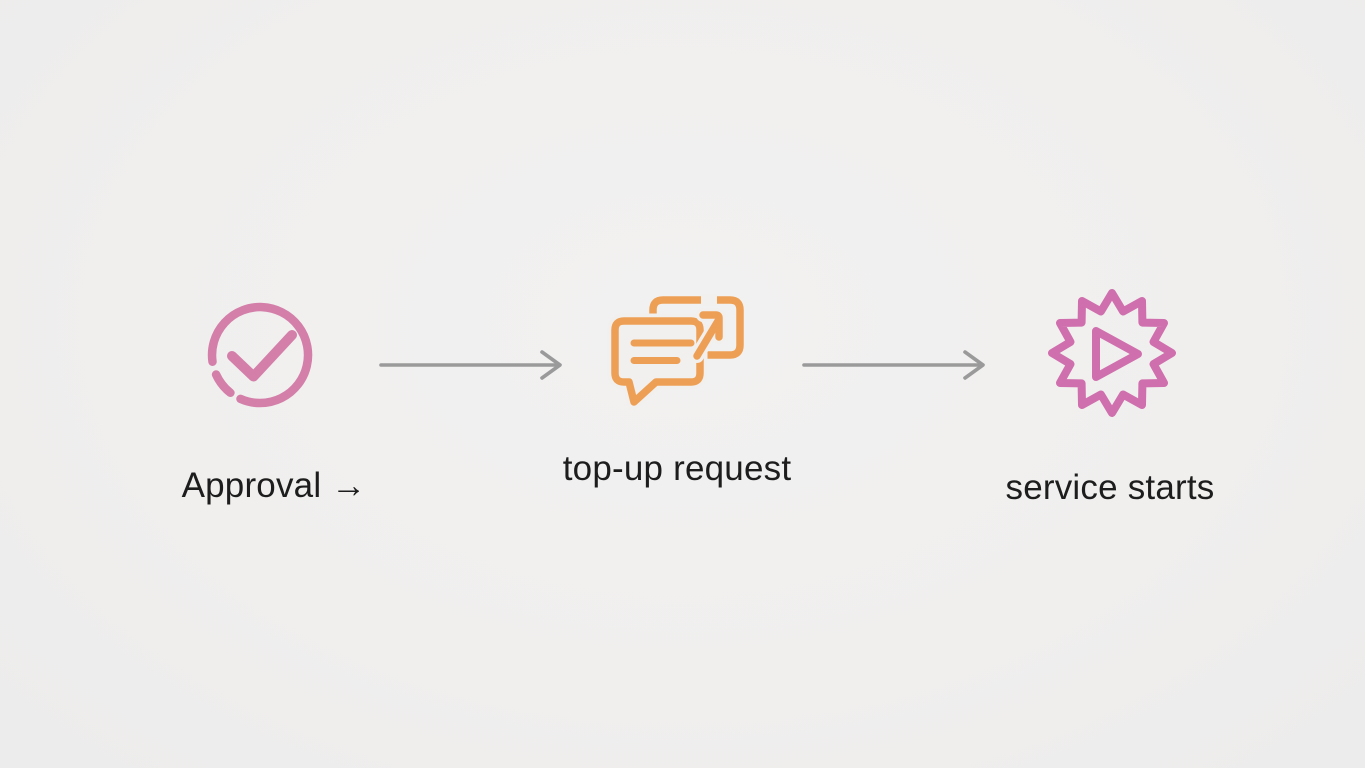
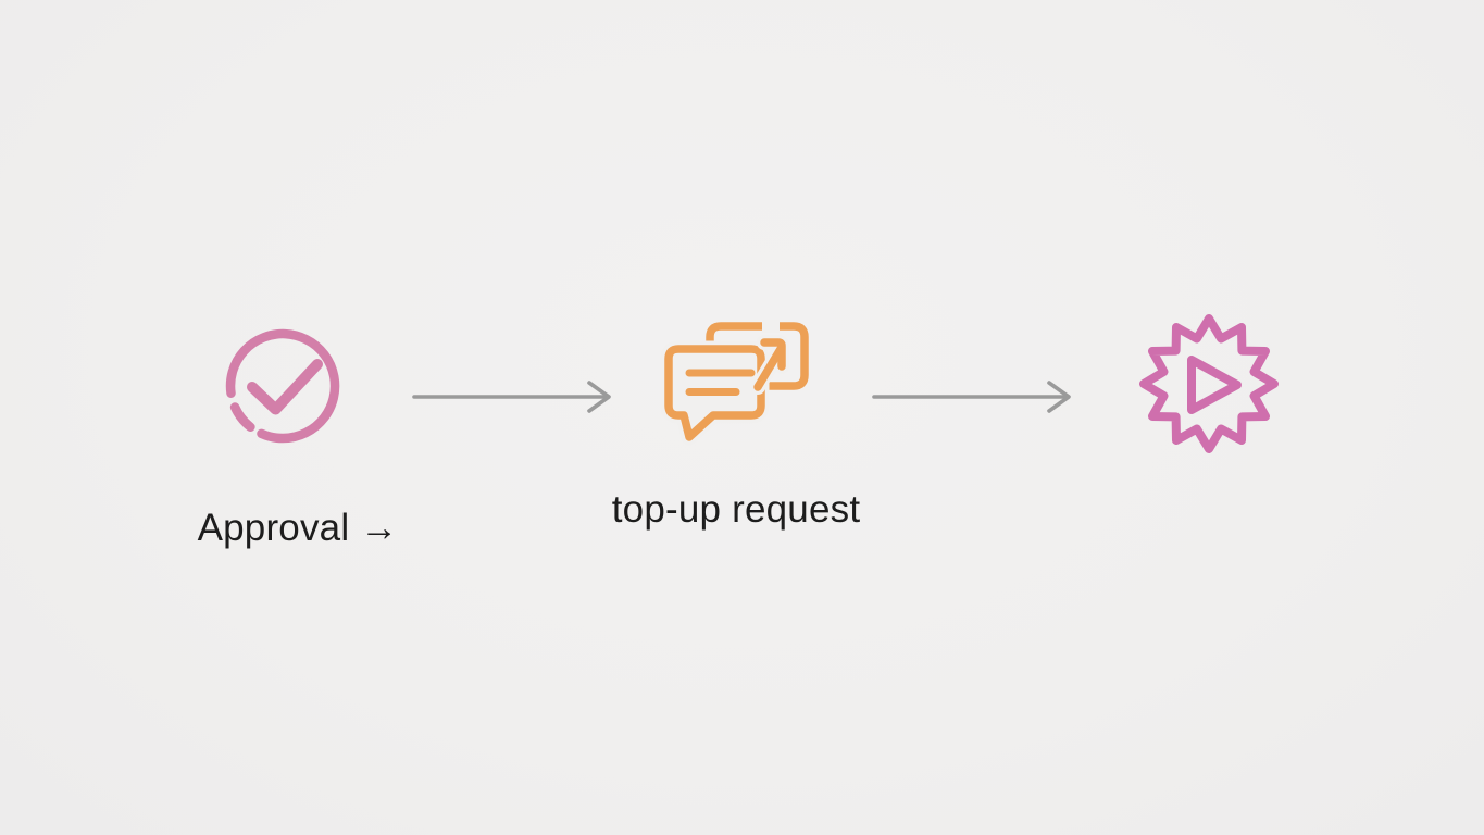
  Approval →
  top-up request
- service starts
